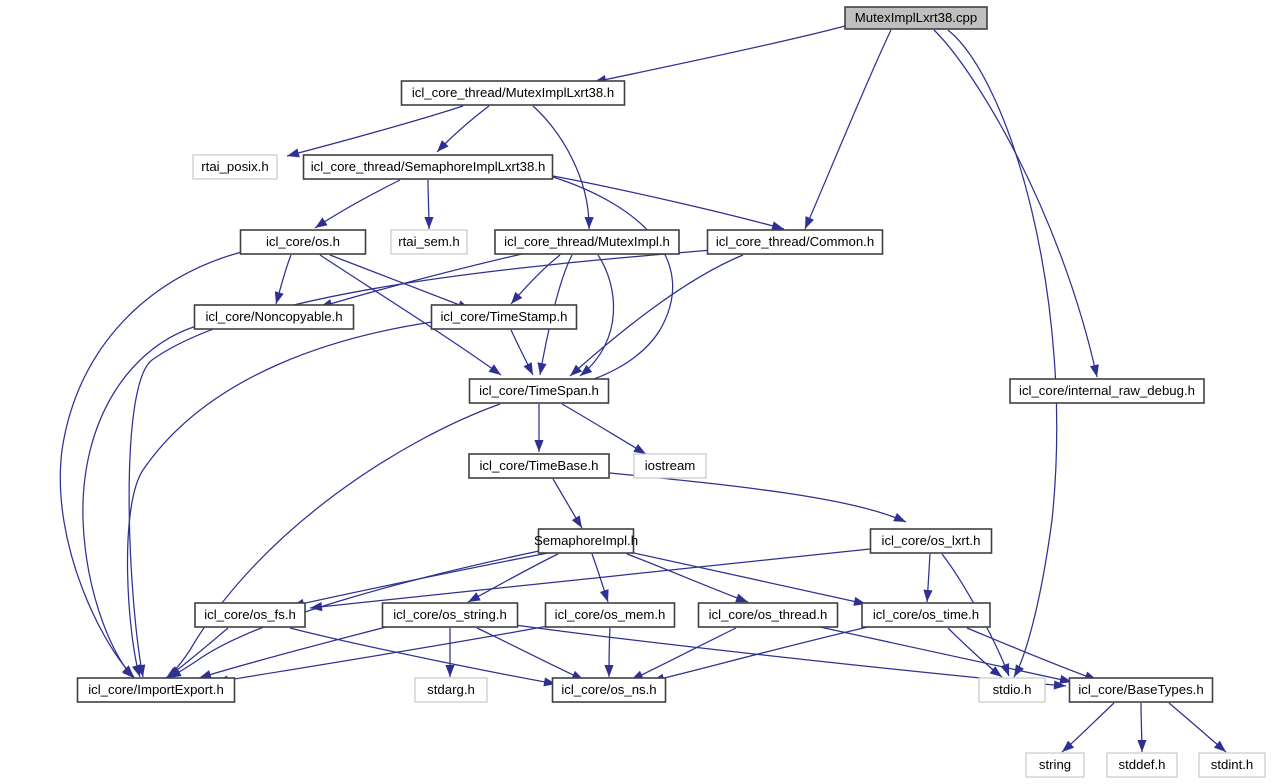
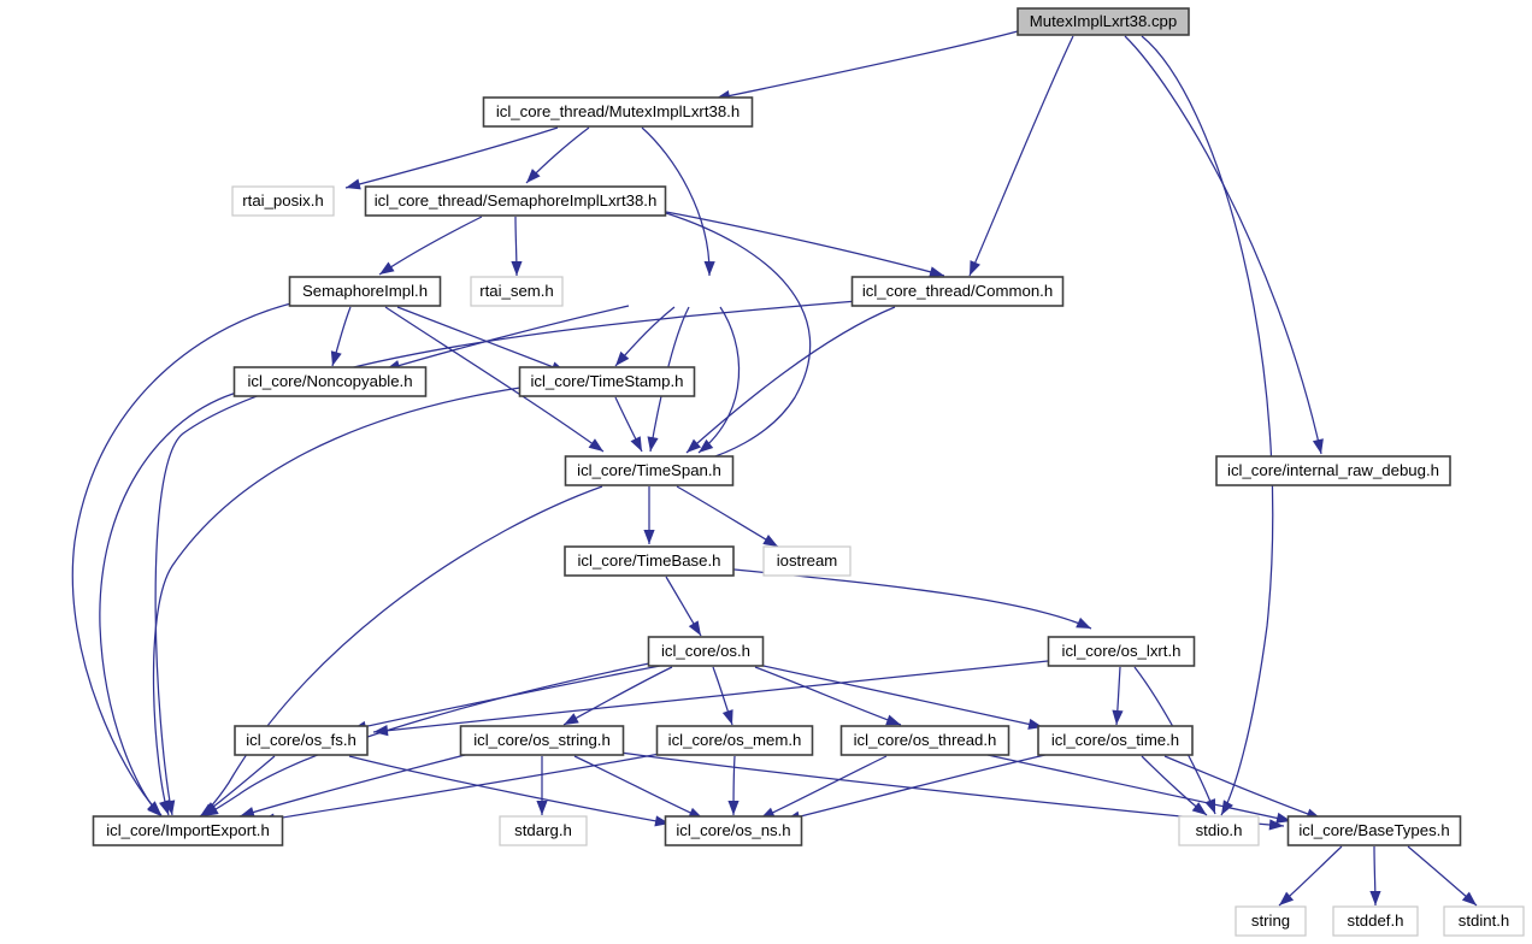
  MutexImplLxrt38.cpp
  icl_core_thread/MutexImplLxrt38.h
  rtai_posix.h
  icl_core_thread/SemaphoreImplLxrt38.h
- icl_core/os.h
+ SemaphoreImpl.h
  rtai_sem.h
- icl_core_thread/MutexImpl.h
  icl_core_thread/Common.h
  icl_core/Noncopyable.h
  icl_core/TimeStamp.h
  icl_core/internal_raw_debug.h
  icl_core/TimeSpan.h
  icl_core/TimeBase.h
  iostream
- SemaphoreImpl.h
+ icl_core/os.h
  icl_core/os_lxrt.h
  icl_core/os_fs.h
  icl_core/os_string.h
  icl_core/os_mem.h
  icl_core/os_thread.h
  icl_core/os_time.h
  icl_core/ImportExport.h
  stdarg.h
  icl_core/os_ns.h
  stdio.h
  icl_core/BaseTypes.h
  string
  stddef.h
  stdint.h
